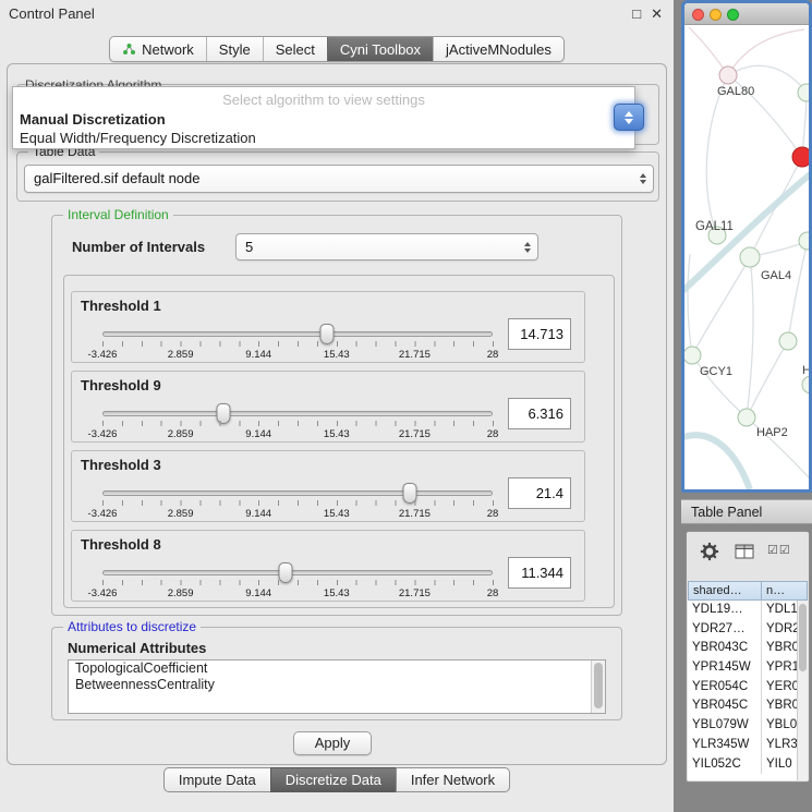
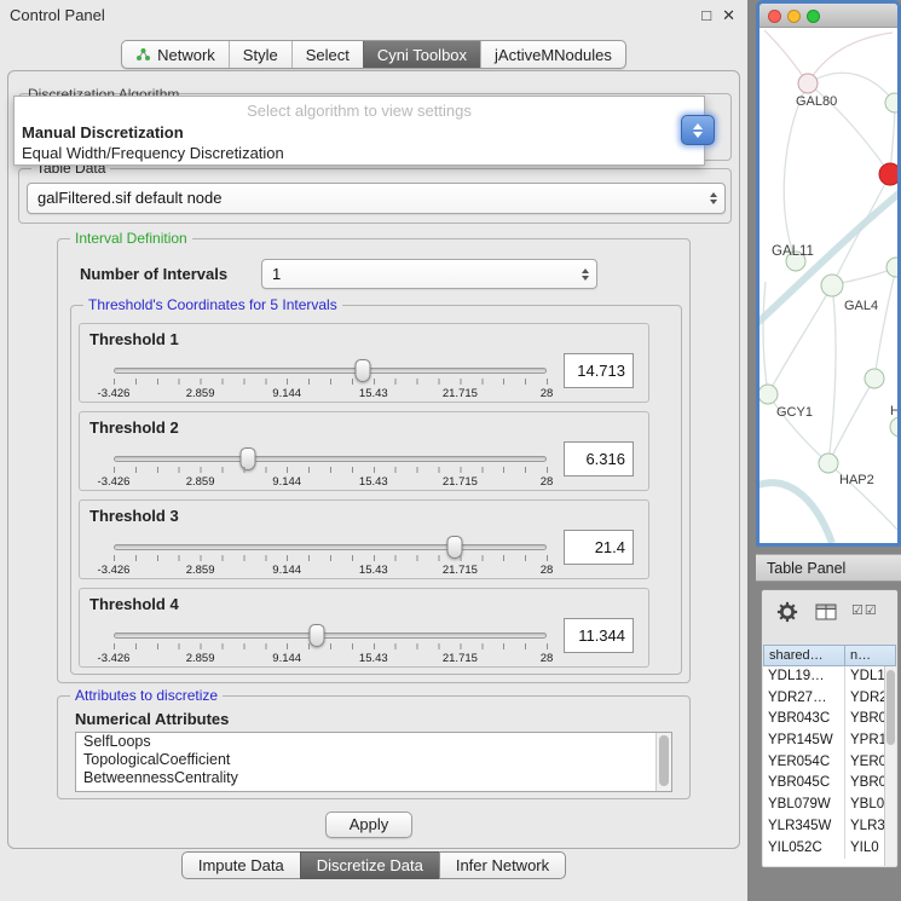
  Control Panel
  □
  ✕
  Network
  Style
  Select
  Cyni Toolbox
  jActiveMNodules
  Discretization Algorithm
  Select algorithm to view settings
  Manual Discretization
  Equal Width/Frequency Discretization
  Table Data
  galFiltered.sif default node
  Interval Definition
  Number of Intervals
- 5
+ 1
+ Threshold's Coordinates for 5 Intervals
  Threshold 1
  -3.426
  2.859
  9.144
  15.43
  21.715
  28
  14.713
- Threshold 9
+ Threshold 2
  -3.426
  2.859
  9.144
  15.43
  21.715
  28
  6.316
  Threshold 3
  -3.426
  2.859
  9.144
  15.43
  21.715
  28
  21.4
- Threshold 8
+ Threshold 4
  -3.426
  2.859
  9.144
  15.43
  21.715
  28
  11.344
  Attributes to discretize
  Numerical Attributes
+ SelfLoops
  TopologicalCoefficient
  BetweennessCentrality
  Apply
  Impute Data
  Discretize Data
  Infer Network
  GAL80
  GAL11
  GAL4
  GCY1
  HAP2
  H
  Table Panel
  ☑☑
  shared…
  n…
  YDL19…
  YDL1
  YDR27…
  YDR
  YBR043C
  YBR0
  YPR145W
  YPR1
  YER054C
  YER0
  YBR045C
  YBR0
  YBL079W
  YBL0
  YLR345W
  YLR3
  YIL052C
  YIL0
